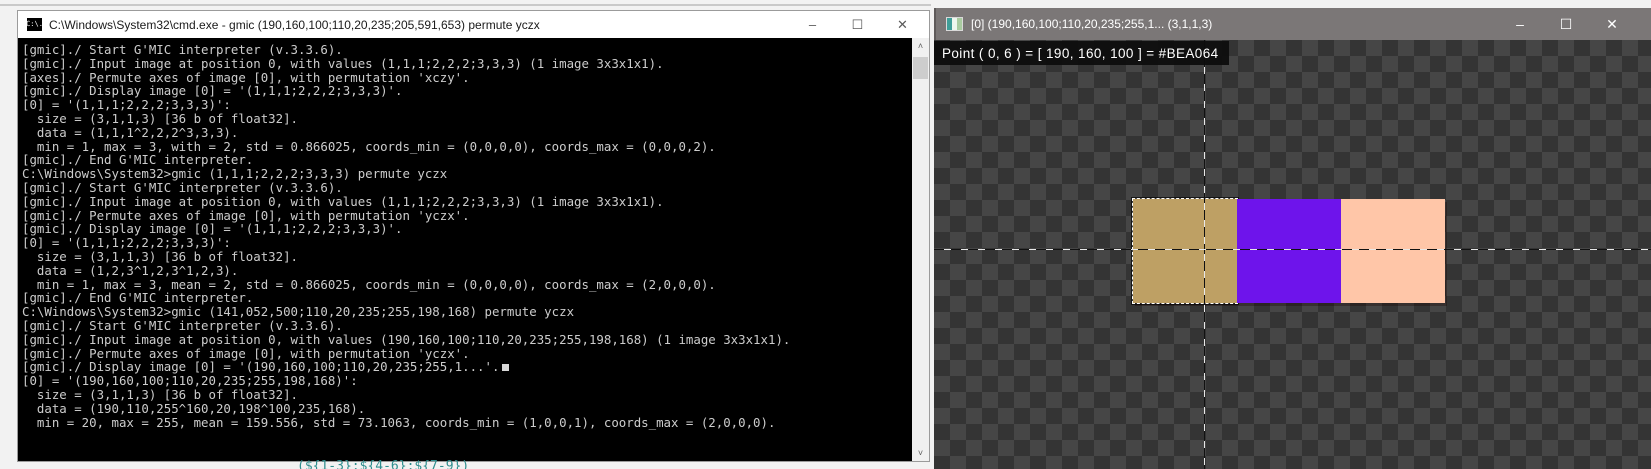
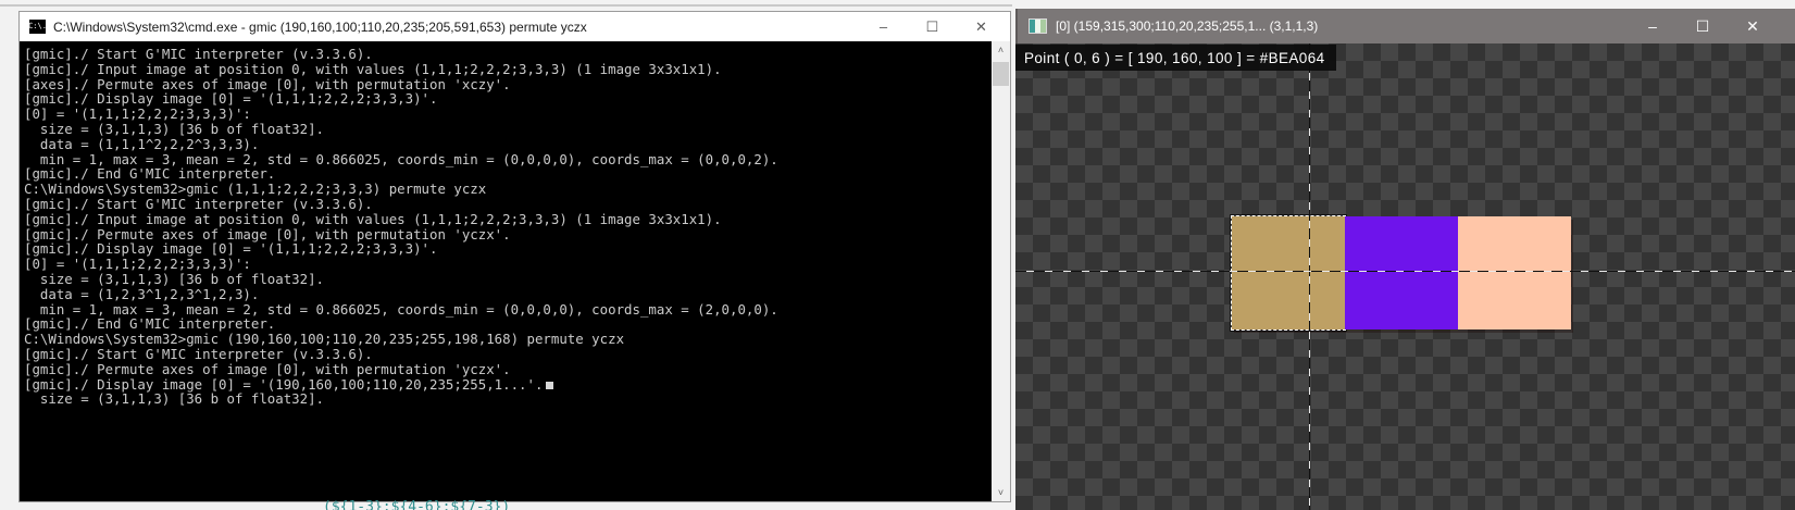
  C:\.
  C:\Windows\System32\cmd.exe - gmic (190,160,100;110,20,235;205,591,653) permute yczx
  –
  ☐
  ✕
  [gmic]./ Start G'MIC interpreter (v.3.3.6).
  [gmic]./ Input image at position 0, with values (1,1,1;2,2,2;3,3,3) (1 image 3x3x1x1).
  [axes]./ Permute axes of image [0], with permutation 'xczy'.
  [gmic]./ Display image [0] = '(1,1,1;2,2,2;3,3,3)'.
  [0] = '(1,1,1;2,2,2;3,3,3)':
  size = (3,1,1,3) [36 b of float32].
  data = (1,1,1^2,2,2^3,3,3).
- min = 1, max = 3, with = 2, std = 0.866025, coords_min = (0,0,0,0), coords_max = (0,0,0,2).
+ min = 1, max = 3, mean = 2, std = 0.866025, coords_min = (0,0,0,0), coords_max = (0,0,0,2).
  [gmic]./ End G'MIC interpreter.
  C:\Windows\System32>gmic (1,1,1;2,2,2;3,3,3) permute yczx
  [gmic]./ Start G'MIC interpreter (v.3.3.6).
  [gmic]./ Input image at position 0, with values (1,1,1;2,2,2;3,3,3) (1 image 3x3x1x1).
  [gmic]./ Permute axes of image [0], with permutation 'yczx'.
  [gmic]./ Display image [0] = '(1,1,1;2,2,2;3,3,3)'.
  [0] = '(1,1,1;2,2,2;3,3,3)':
  size = (3,1,1,3) [36 b of float32].
  data = (1,2,3^1,2,3^1,2,3).
  min = 1, max = 3, mean = 2, std = 0.866025, coords_min = (0,0,0,0), coords_max = (2,0,0,0).
  [gmic]./ End G'MIC interpreter.
- C:\Windows\System32>gmic (141,052,500;110,20,235;255,198,168) permute yczx
+ C:\Windows\System32>gmic (190,160,100;110,20,235;255,198,168) permute yczx
  [gmic]./ Start G'MIC interpreter (v.3.3.6).
- [gmic]./ Input image at position 0, with values (190,160,100;110,20,235;255,198,168) (1 image 3x3x1x1).
  [gmic]./ Permute axes of image [0], with permutation 'yczx'.
  [gmic]./ Display image [0] = '(190,160,100;110,20,235;255,1...'.
- [0] = '(190,160,100;110,20,235;255,198,168)':
  size = (3,1,1,3) [36 b of float32].
- data = (190,110,255^160,20,198^100,235,168).
- min = 20, max = 255, mean = 159.556, std = 73.1063, coords_min = (1,0,0,1), coords_max = (2,0,0,0).
  ˄
  ˅
- (${1-3};${4-6};${7-9})
+ (${1-3};${4-6};${7-3})
- [0] (190,160,100;110,20,235;255,1... (3,1,1,3)
+ [0] (159,315,300;110,20,235;255,1... (3,1,1,3)
  –
  ☐
  ✕
  Point ( 0, 6 ) = [ 190, 160, 100 ] = #BEA064
